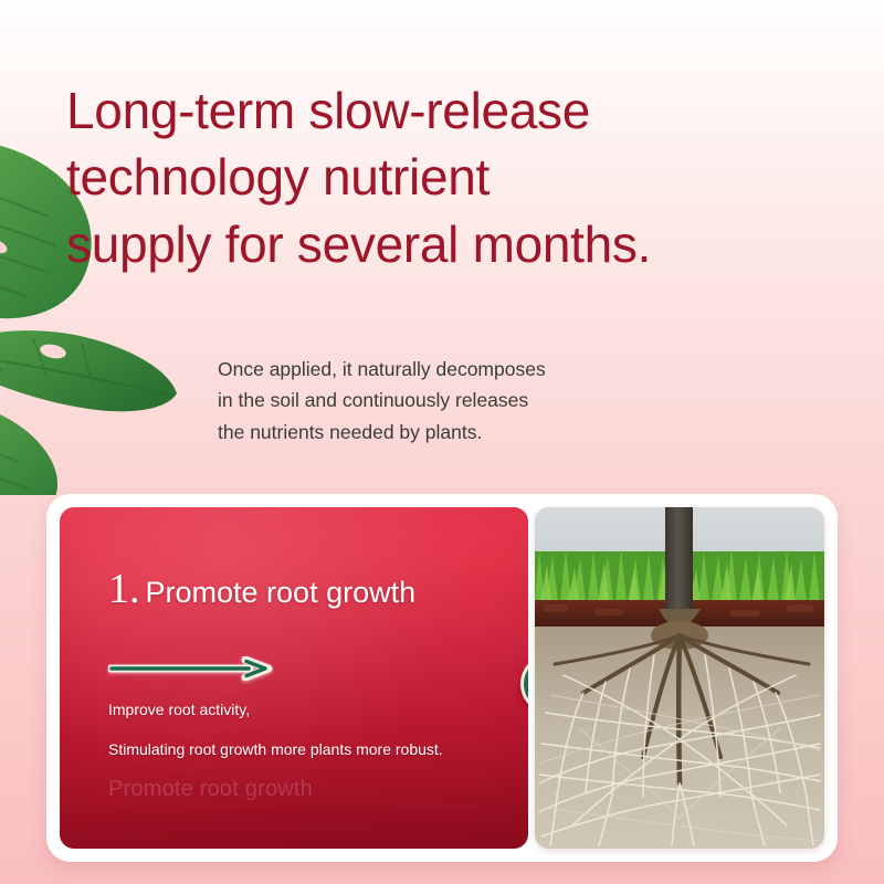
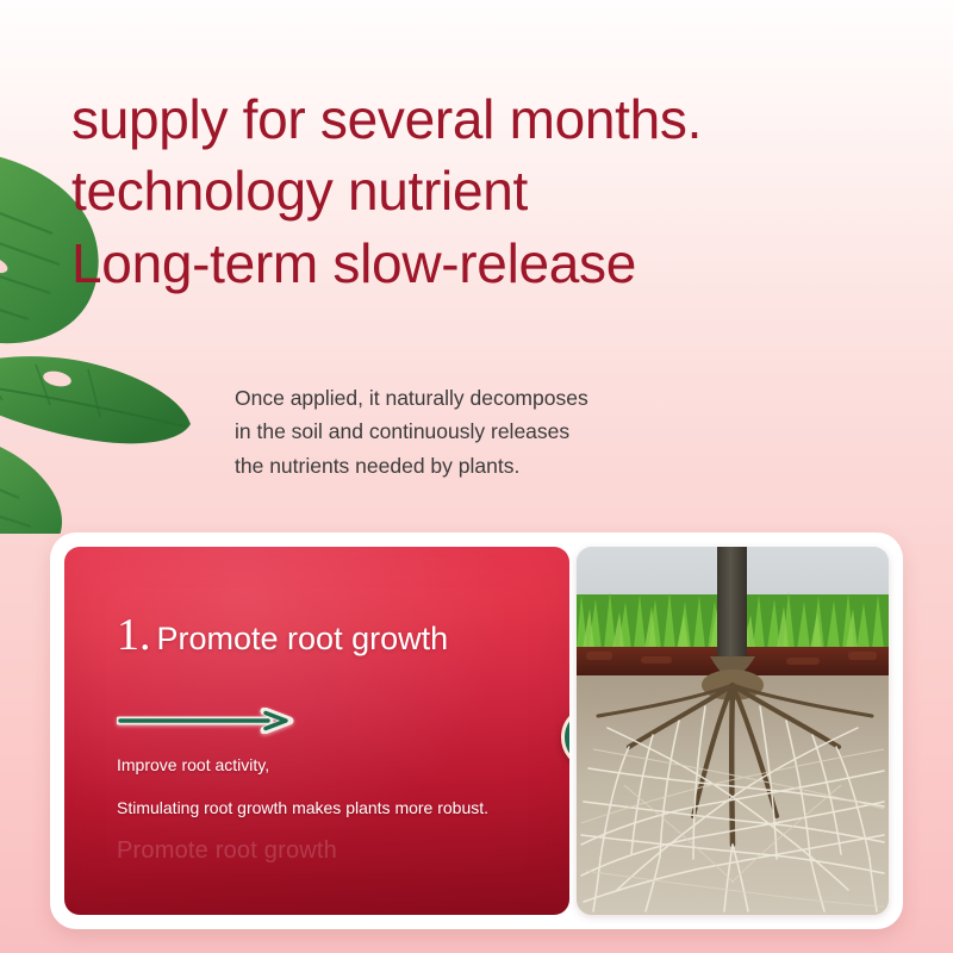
- Long-term slow-release
+ supply for several months.
  technology nutrient
- supply for several months.
+ Long-term slow-release
  Once applied, it naturally decomposes
  in the soil and continuously releases
  the nutrients needed by plants.
  1.
  Promote root growth
  Improve root activity,
- Stimulating root growth more plants more robust.
+ Stimulating root growth makes plants more robust.
  Promote root growth
